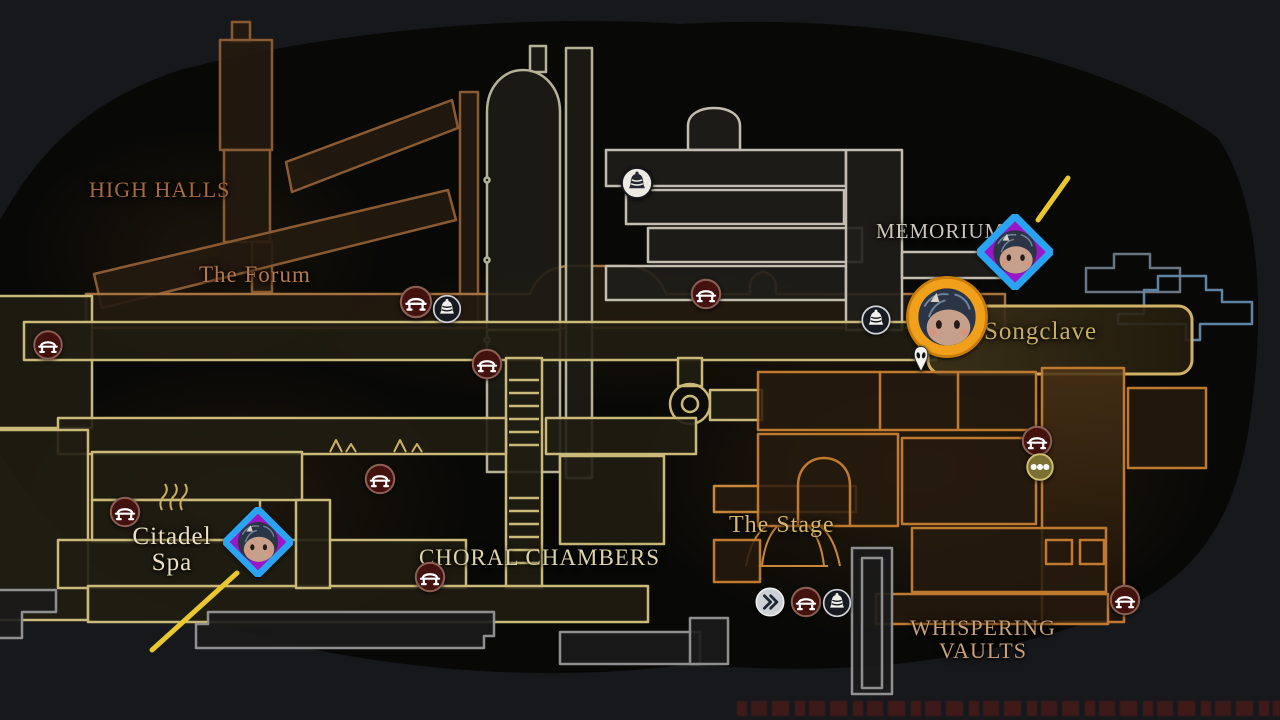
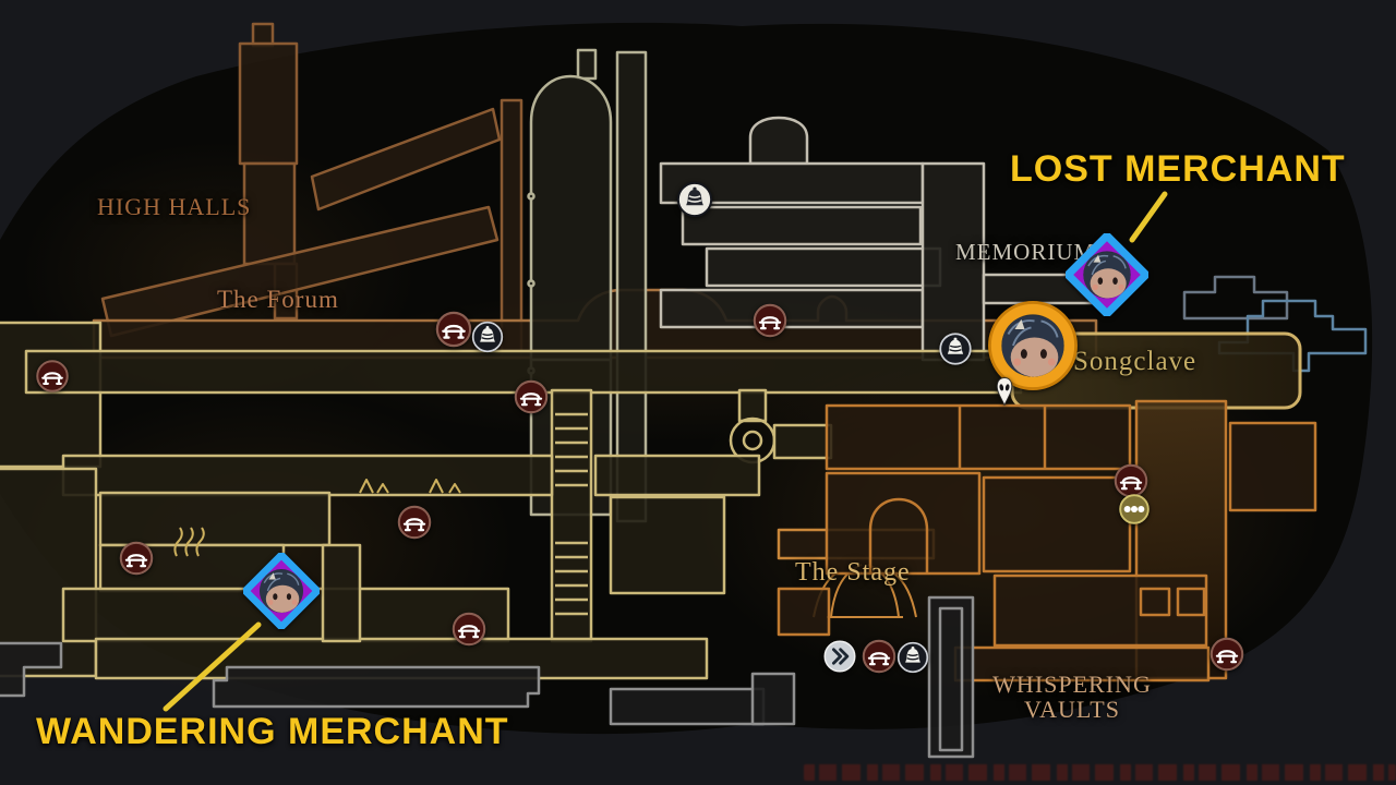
  HIGH HALLS
  The Forum
  MEMORIUM
  Songclave
- Citadel
- Spa
- CHORAL CHAMBERS
  The Stage
  WHISPERING
  VAULTS
+ LOST MERCHANT
+ WANDERING MERCHANT
